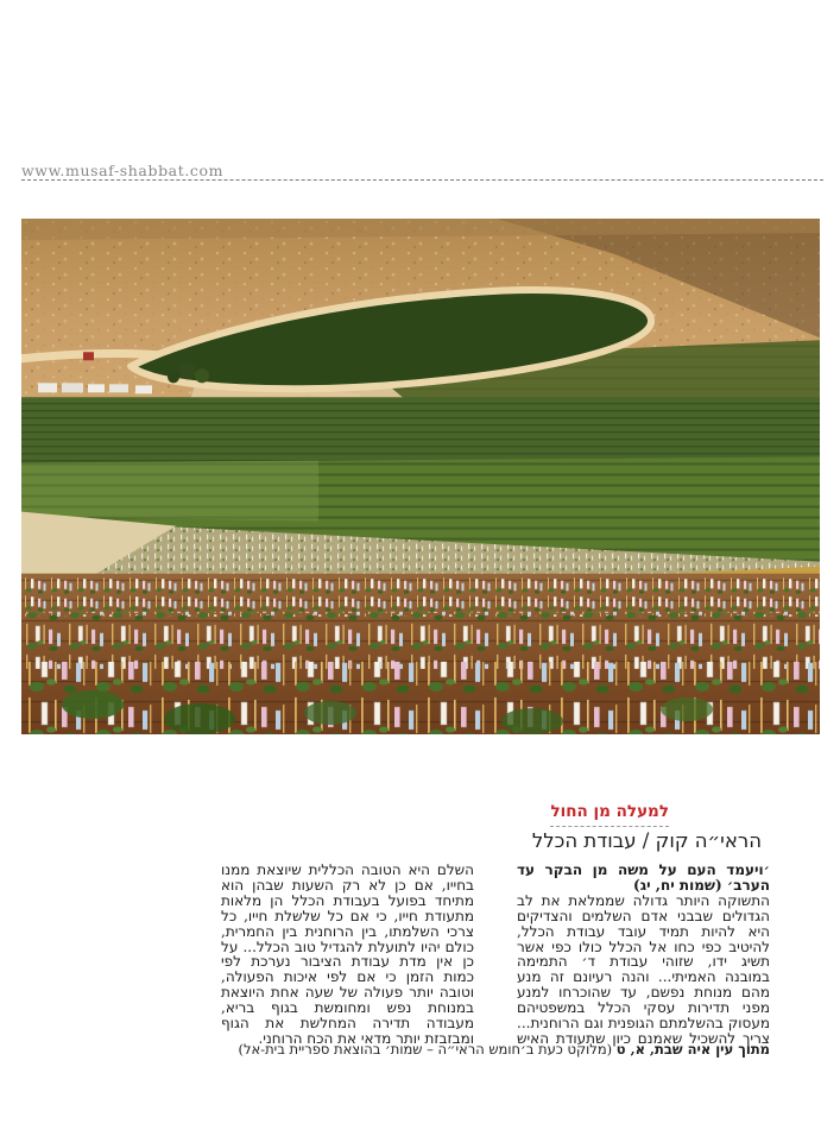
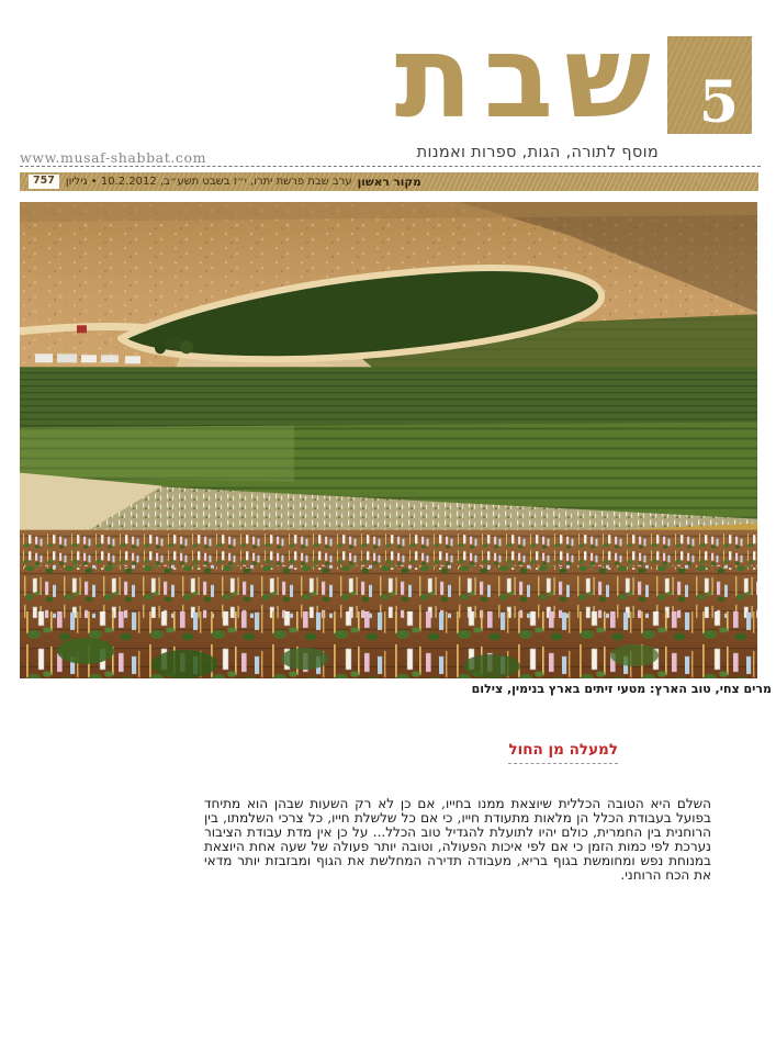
+ שבת
+ 5
+ מוסף לתורה, הגות, ספרות ואמנות
  www.musaf-shabbat.com
+ מקור ראשון
+ ערב שבת פרשת יתרו, י״ז בשבט תשע״ב, 10.2.2012 • גיליון
+ 757
+ מרים צחי, טוב הארץ: מטעי זיתים בארץ בנימין, צילום
  למעלה מן החול
- הראי״ה קוק / עבודת הכלל
- ׳ויעמד העם על משה מן הבקר עד הערב׳ (שמות יח, יג)
- התשוקה היותר גדולה שממלאת את לב הגדולים שבבני אדם השלמים והצדיקים היא להיות תמיד עובד עבודת הכלל, להיטיב כפי כחו אל הכלל כולו כפי אשר תשיג ידו, שזוהי עבודת ד׳ התמימה במובנה האמיתי... והנה רעיונם זה מנע מהם מנוחת נפשם, עד שהוכרחו למנע מפני תדירות עסקי הכלל במשפטיהם מעסוק בהשלמתם הגופנית וגם הרוחנית... צריך להשכיל שאמנם כיון שתעודת האיש
  השלם היא הטובה הכללית שיוצאת ממנו בחייו, אם כן לא רק השעות שבהן הוא מתיחד בפועל בעבודת הכלל הן מלאות מתעודת חייו, כי אם כל שלשלת חייו, כל צרכי השלמתו, בין הרוחנית בין החמרית, כולם יהיו לתועלת להגדיל טוב הכלל... על כן אין מדת עבודת הציבור נערכת לפי כמות הזמן כי אם לפי איכות הפעולה, וטובה יותר פעולה של שעה אחת היוצאת במנוחת נפש ומחומשת בגוף בריא, מעבודה תדירה המחלשת את הגוף ומבזבזת יותר מדאי את הכח הרוחני.
- מתוך עין איה שבת, א, ט (מלוקט כעת ב׳חומש הראי״ה – שמות׳ בהוצאת ספריית בית-אל)
